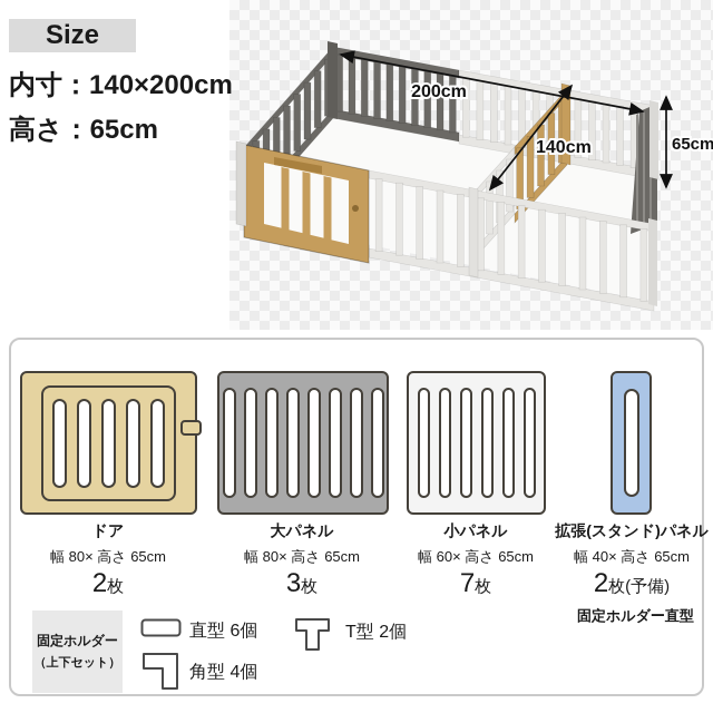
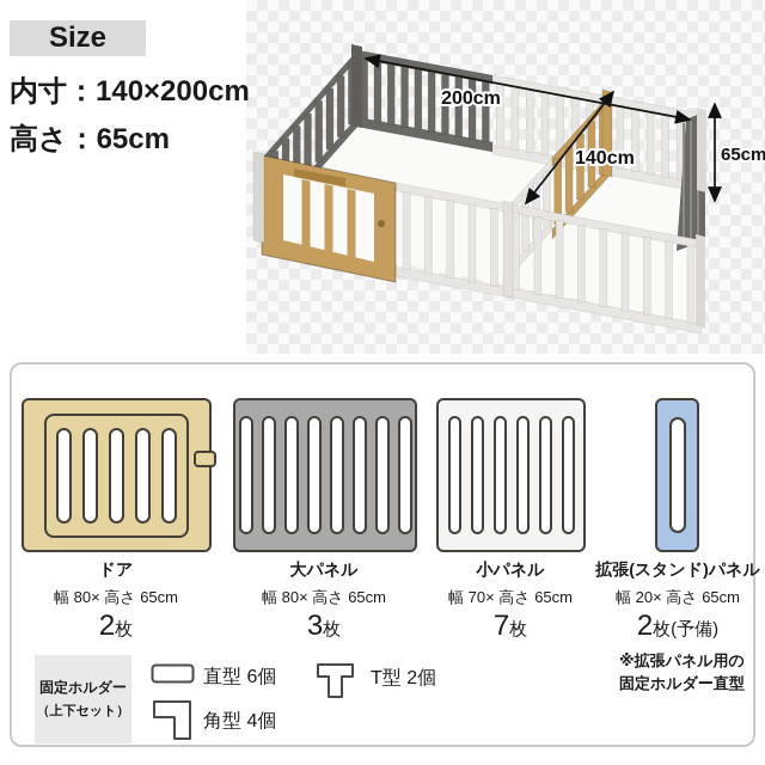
  200cm
  140cm
  65cm
  Size
  内寸：140×200cm
  高さ：65cm
  ドア
  幅 80× 高さ 65cm
  2枚
  大パネル
  幅 80× 高さ 65cm
  3枚
  小パネル
- 幅 60× 高さ 65cm
+ 幅 70× 高さ 65cm
  7枚
  拡張(スタンド)パネル
- 幅 40× 高さ 65cm
+ 幅 20× 高さ 65cm
  2枚(予備)
  固定ホルダー
  （上下セット）
  直型 6個
  角型 4個
  T型 2個
+ ※拡張パネル用の
  固定ホルダー直型
